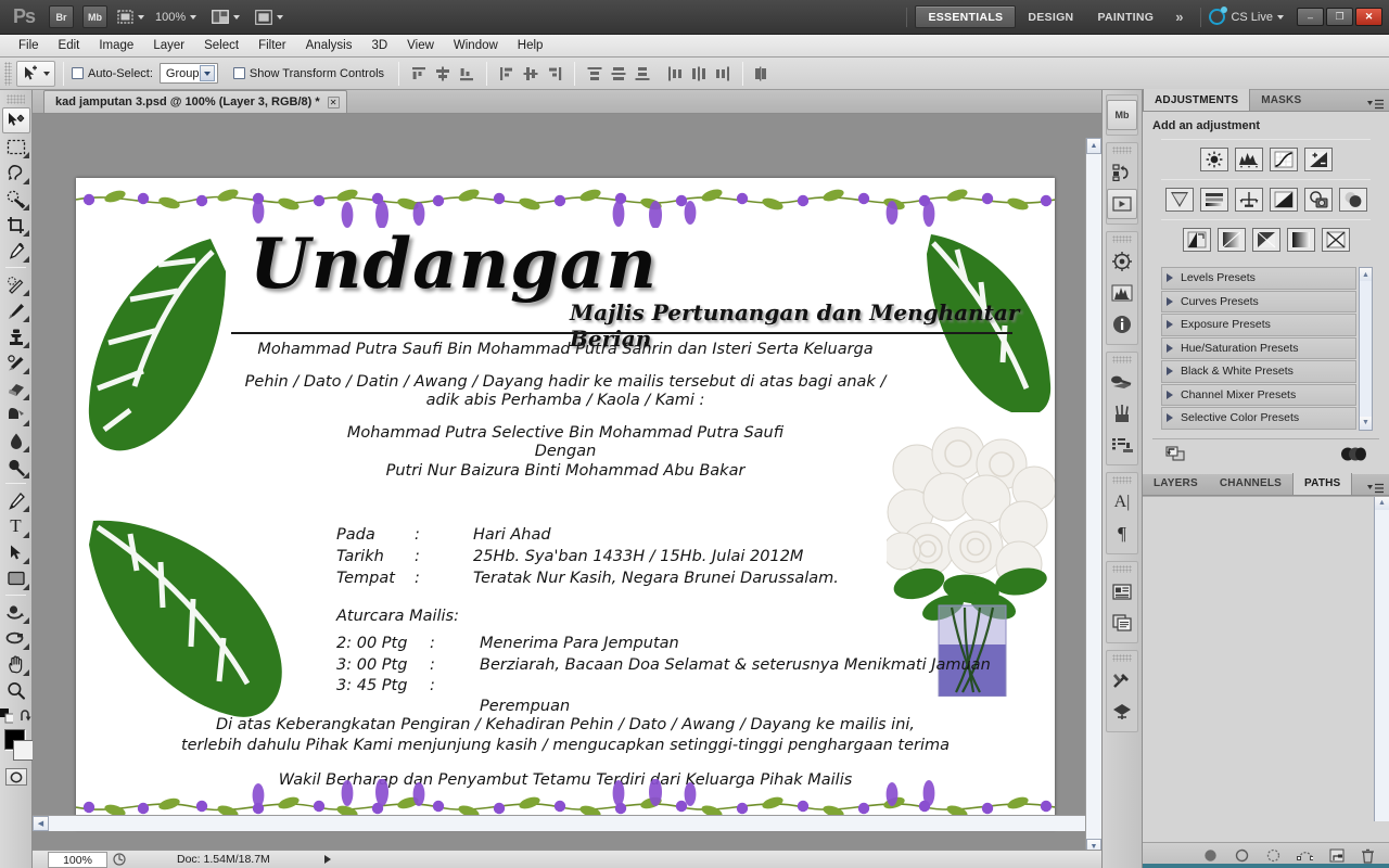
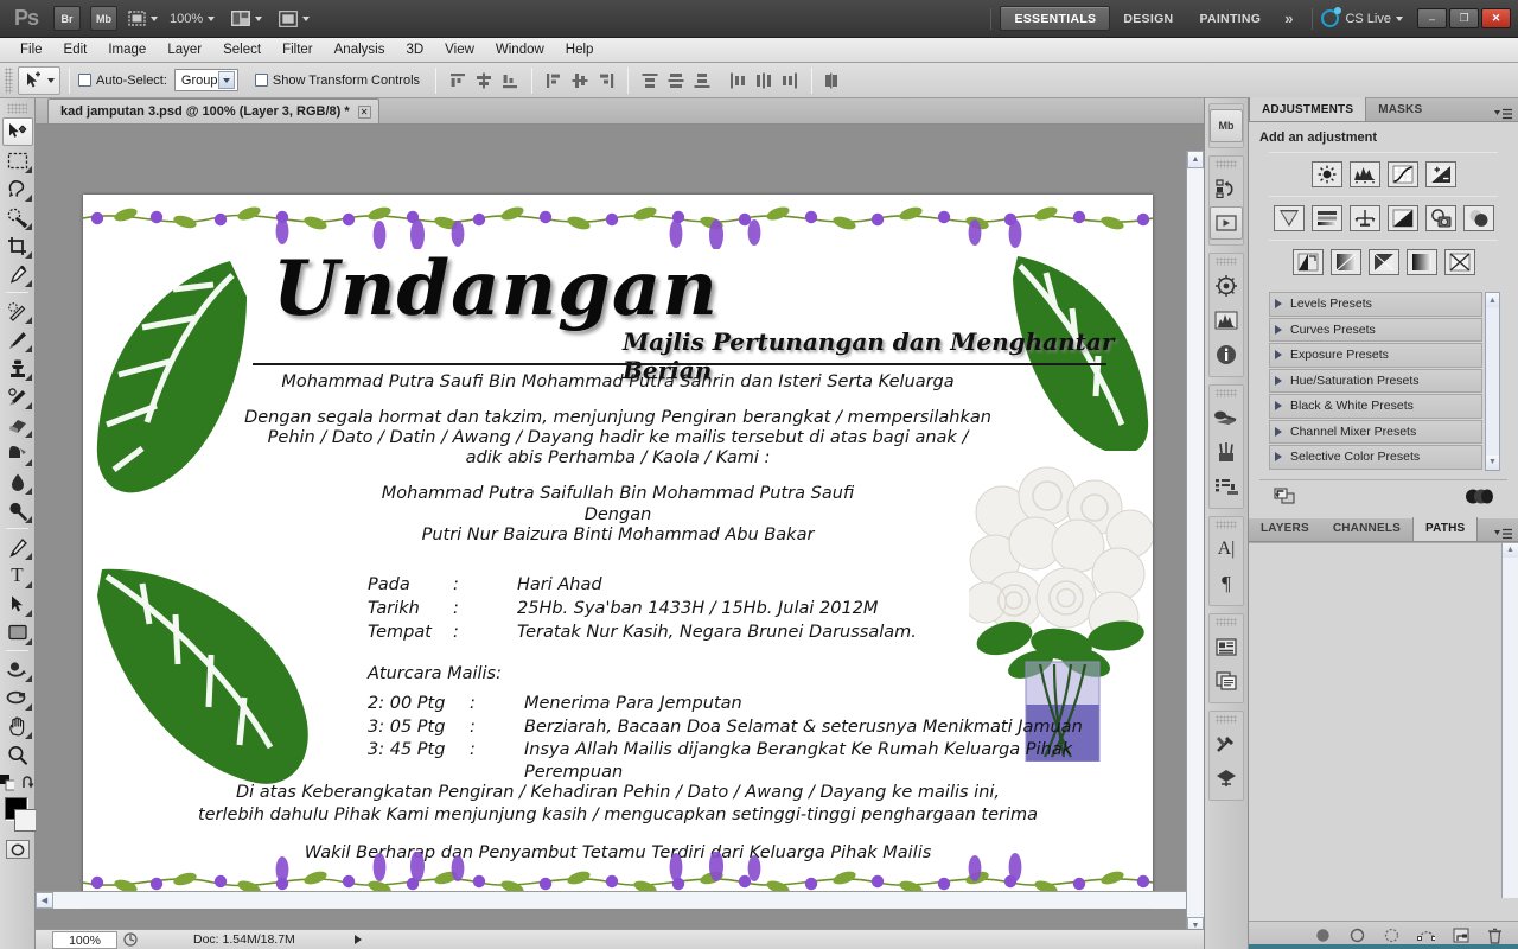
  Ps
  Br
  Mb
  100%
  ESSENTIALS
  DESIGN
  PAINTING
  »
  CS Live
  –
  ❐
  ✕
  File
  Edit
  Image
  Layer
  Select
  Filter
  Analysis
  3D
  View
  Window
  Help
  Auto-Select:
  Group
  Show Transform Controls
  T
  kad jamputan 3.psd @ 100% (Layer 3, RGB/8) *
  ✕
  Undangan
  Majlis Pertunangan dan Menghantar Berian
  Mohammad Putra Saufi Bin Mohammad Putra Sahrin dan Isteri Serta Keluarga
+ Dengan segala hormat dan takzim, menjunjung Pengiran berangkat / mempersilahkan
  Pehin / Dato / Datin / Awang / Dayang hadir ke mailis tersebut di atas bagi anak /
  adik abis Perhamba / Kaola / Kami :
- Mohammad Putra Selective Bin Mohammad Putra Saufi
+ Mohammad Putra Saifullah Bin Mohammad Putra Saufi
  Dengan
  Putri Nur Baizura Binti Mohammad Abu Bakar
  Pada
  :
  Hari Ahad
  Tarikh
  :
  25Hb. Sya'ban 1433H / 15Hb. Julai 2012M
  Tempat
  :
  Teratak Nur Kasih, Negara Brunei Darussalam.
  Aturcara Mailis:
  2: 00 Ptg
  :
  Menerima Para Jemputan
- 3: 00 Ptg
+ 3: 05 Ptg
  :
  Berziarah, Bacaan Doa Selamat & seterusnya Menikmati Jamuan
  3: 45 Ptg
  :
+ Insya Allah Mailis dijangka Berangkat Ke Rumah Keluarga Pihak
  Perempuan
  Di atas Keberangkatan Pengiran / Kehadiran Pehin / Dato / Awang / Dayang ke mailis ini,
  terlebih dahulu Pihak Kami menjunjung kasih / mengucapkan setinggi-tinggi penghargaan terima
  Wakil Berharp dan Penyambut Tetamu Terdiriari Keluarga Pihak Mailis
  100%
  Doc: 1.54M/18.7M
  Mb
  A
  |
  ¶
  ADJUSTMENTS
  MASKS
  Add an adjustment
  Levels Presets
  Curves Presets
  Exposure Presets
  Hue/Saturation Presets
  Black & White Presets
  Channel Mixer Presets
  Selective Color Presets
  LAYERS
  CHANNELS
  PATHS
